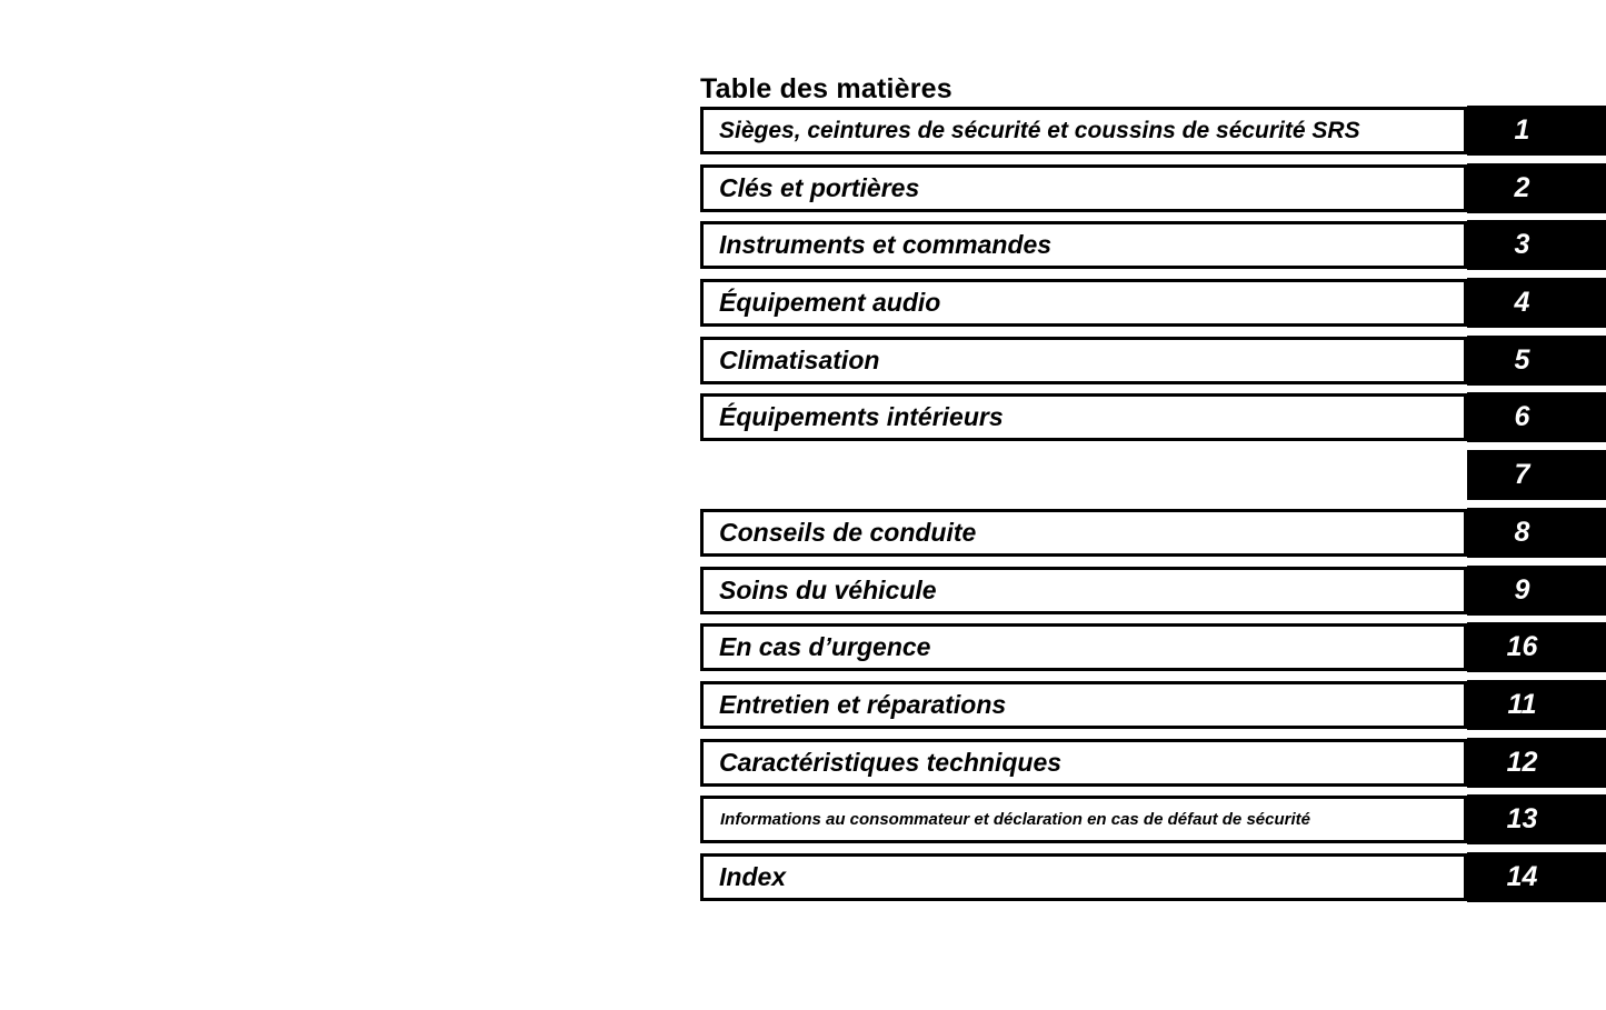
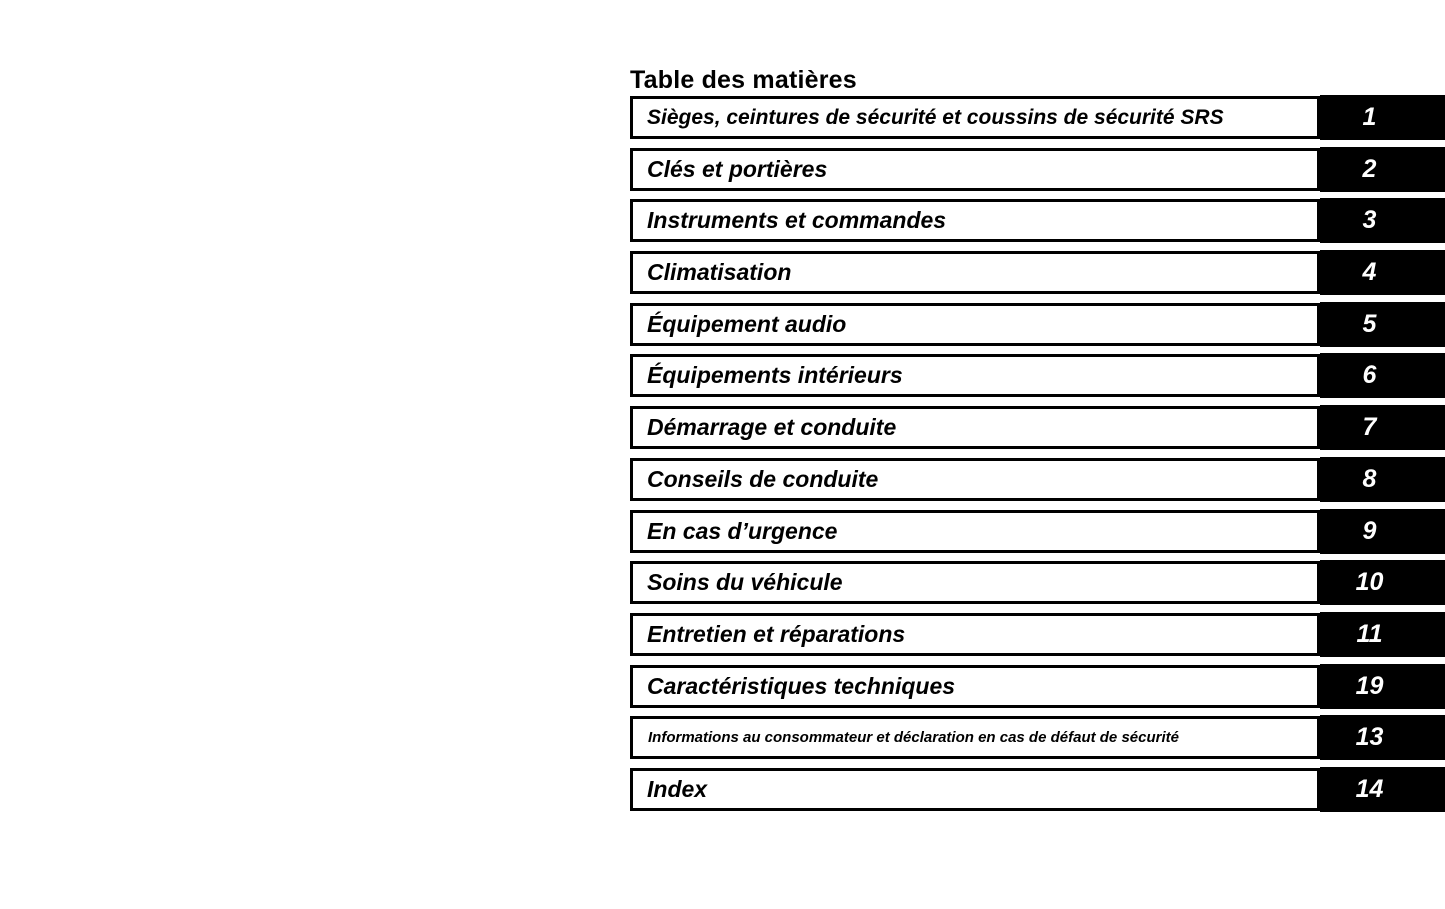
  Table des matières
  Sièges, ceintures de sécurité et coussins de sécurité SRS
  1
  Clés et portières
  2
  Instruments et commandes
  3
- Équipement audio
+ Climatisation
  4
- Climatisation
+ Équipement audio
  5
  Équipements intérieurs
  6
+ Démarrage et conduite
  7
  Conseils de conduite
  8
- Soins du véhicule
+ En cas d’urgence
  9
- En cas d’urgence
+ Soins du véhicule
- 16
+ 10
  Entretien et réparations
  11
  Caractéristiques techniques
- 12
+ 19
  Informations au consommateur et déclaration en cas de défaut de sécurité
  13
  Index
  14
